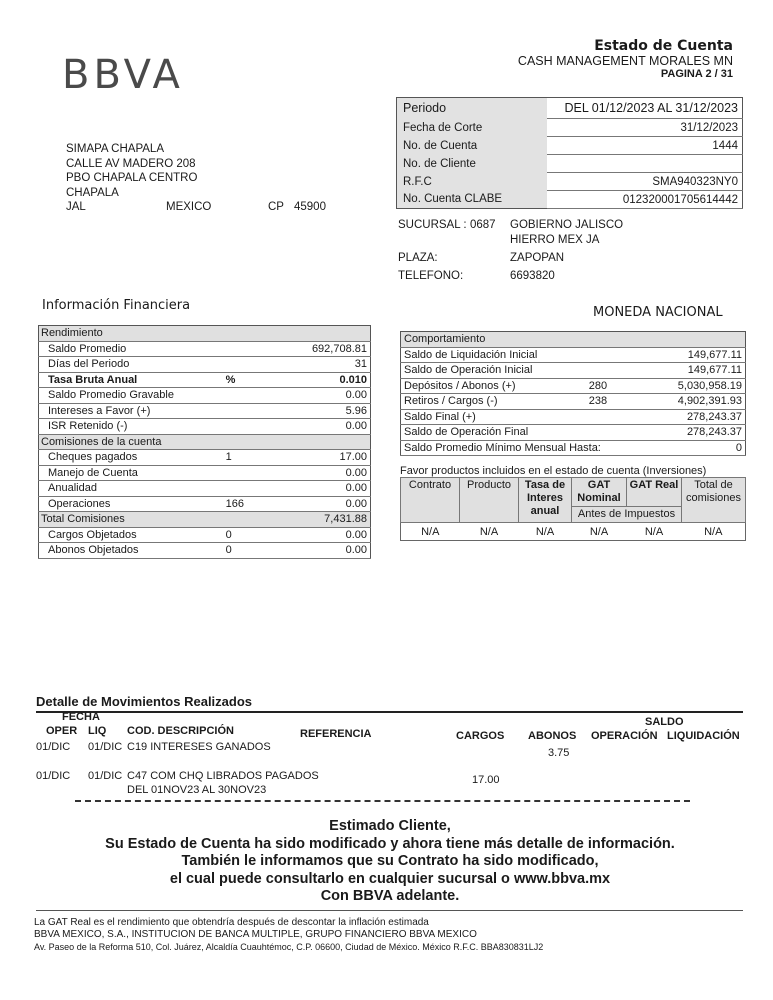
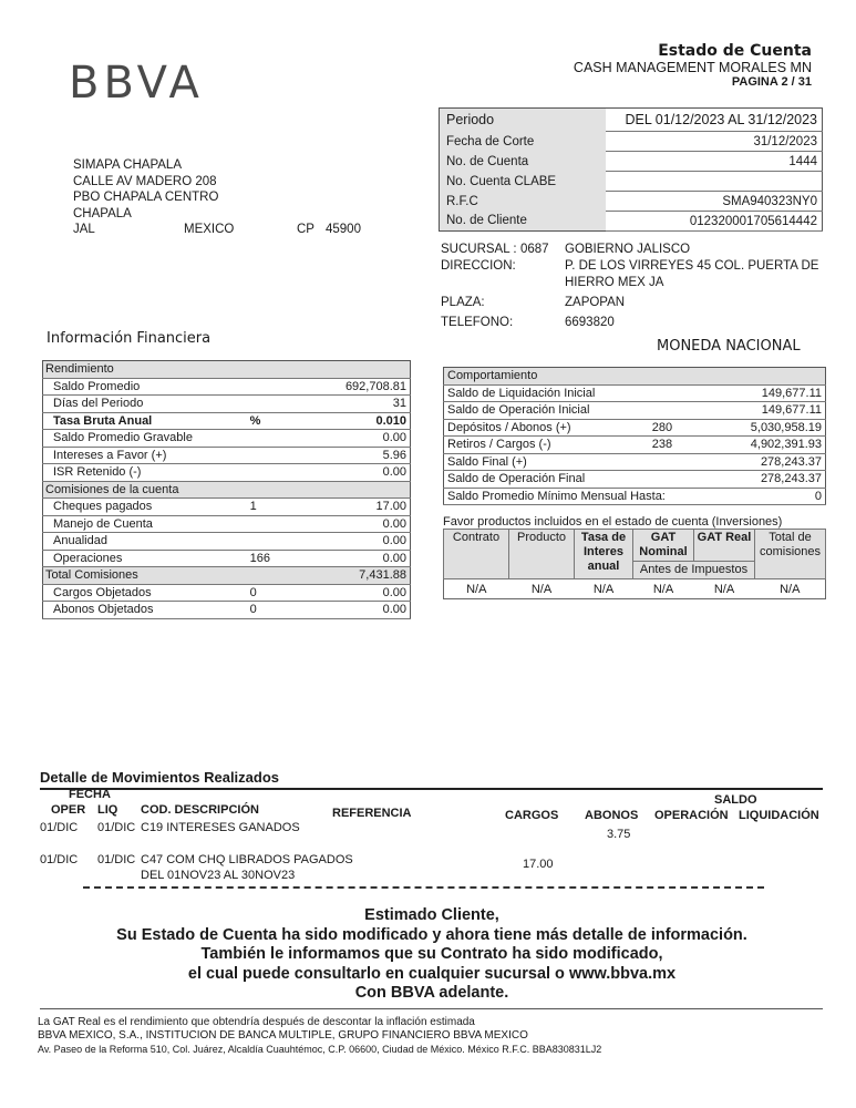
  BBVA
  Estado de Cuenta
  CASH MANAGEMENT MORALES MN
  PAGINA 2 / 31
  Periodo	DEL 01/12/2023 AL 31/12/2023
  Fecha de Corte	31/12/2023
  No. de Cuenta	1444
- No. de Cliente
+ No. Cuenta CLABE
  R.F.C	SMA940323NY0
- No. Cuenta CLABE	012320001705614442
+ No. de Cliente	012320001705614442
  SIMAPA CHAPALA
  CALLE AV MADERO 208
  PBO CHAPALA CENTRO
  CHAPALA
  JAL
  MEXICO
  CP
  45900
  SUCURSAL : 0687 GOBIERNO JALISCO
+ DIRECCION: P. DE LOS VIRREYES 45 COL. PUERTA DE
  HIERRO MEX JA
  PLAZA: ZAPOPAN
  TELEFONO: 6693820
  Información Financiera
  MONEDA NACIONAL
  Rendimiento
  Saldo Promedio		692,708.81
  Días del Periodo		31
  Tasa Bruta Anual	%	0.010
  Saldo Promedio Gravable		0.00
  Intereses a Favor (+)		5.96
  ISR Retenido (-)		0.00
  Comisiones de la cuenta
  Cheques pagados	1	17.00
  Manejo de Cuenta		0.00
  Anualidad		0.00
  Operaciones	166	0.00
  Total Comisiones	7,431.88
  Cargos Objetados	0	0.00
  Abonos Objetados	0	0.00
  Comportamiento
  Saldo de Liquidación Inicial		149,677.11
  Saldo de Operación Inicial		149,677.11
  Depósitos / Abonos (+)	280	5,030,958.19
  Retiros / Cargos (-)	238	4,902,391.93
  Saldo Final (+)		278,243.37
  Saldo de Operación Final		278,243.37
  Saldo Promedio Mínimo Mensual Hasta:	0
  Favor productos incluidos en el estado de cuenta (Inversiones)
  Contrato	Producto	Tasa de Interes anual	GAT Nominal	GAT Real	Total de comisiones
  Antes de Impuestos
  N/A	N/A	N/A	N/A	N/A	N/A
  Detalle de Movimientos Realizados
  FECHA
  OPER
  LIQ
  COD. DESCRIPCIÓN
  REFERENCIA
  CARGOS
  ABONOS
  SALDO
  OPERACIÓN
  LIQUIDACIÓN
  01/DIC
  01/DIC
  C19 INTERESES GANADOS
  3.75
  01/DIC
  01/DIC
  C47 COM CHQ LIBRADOS PAGADOS
  DEL 01NOV23 AL 30NOV23
  17.00
  Estimado Cliente,
  Su Estado de Cuenta ha sido modificado y ahora tiene más detalle de información.
  También le informamos que su Contrato ha sido modificado,
  el cual puede consultarlo en cualquier sucursal o www.bbva.mx
  Con BBVA adelante.
  La GAT Real es el rendimiento que obtendría después de descontar la inflación estimada
  BBVA MEXICO, S.A., INSTITUCION DE BANCA MULTIPLE, GRUPO FINANCIERO BBVA MEXICO
  Av. Paseo de la Reforma 510, Col. Juárez, Alcaldía Cuauhtémoc, C.P. 06600, Ciudad de México. México R.F.C. BBA830831LJ2
